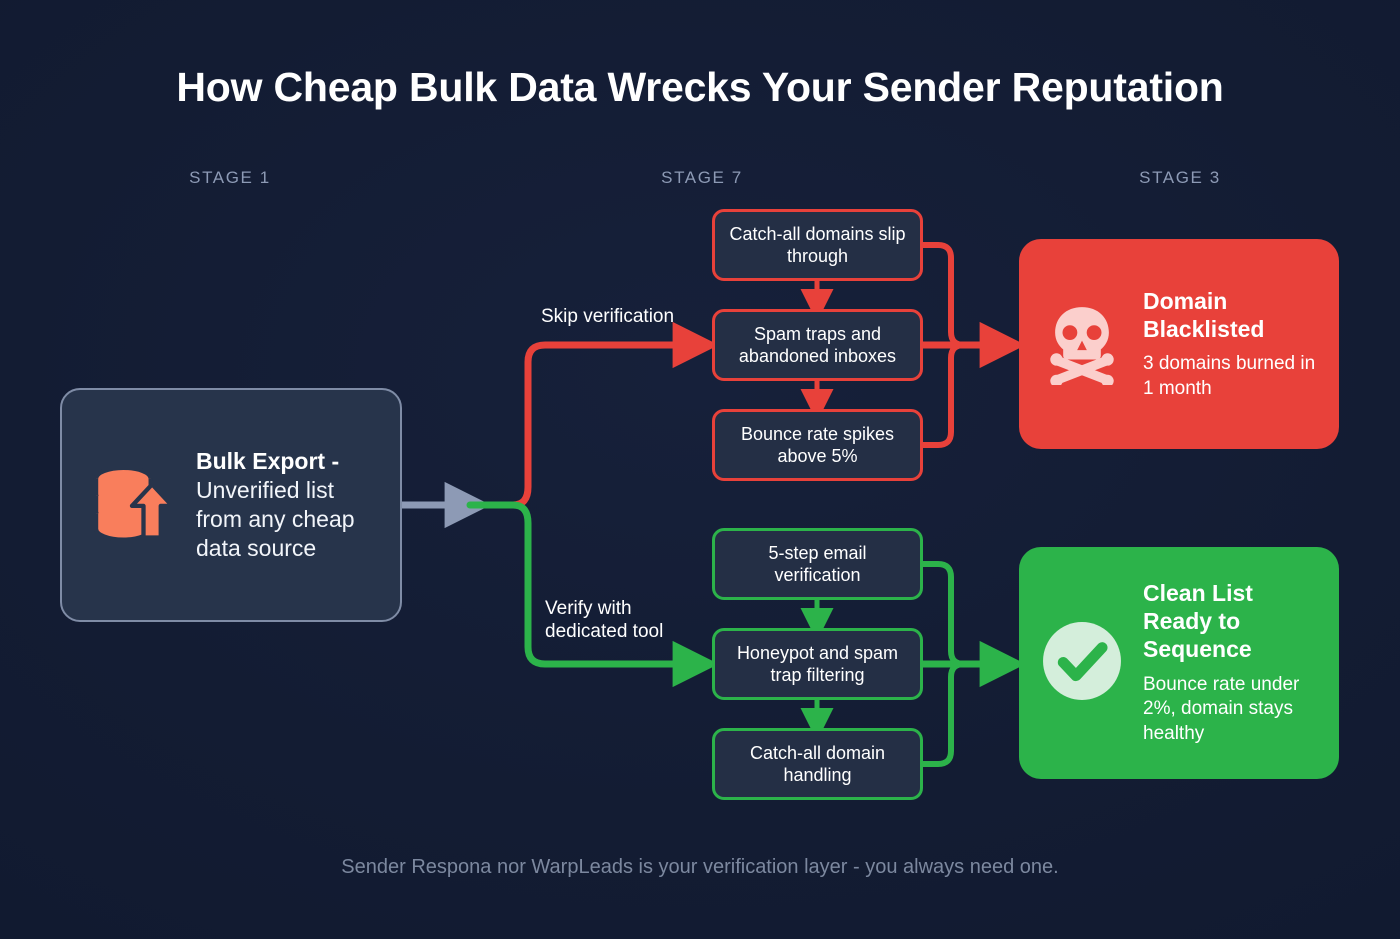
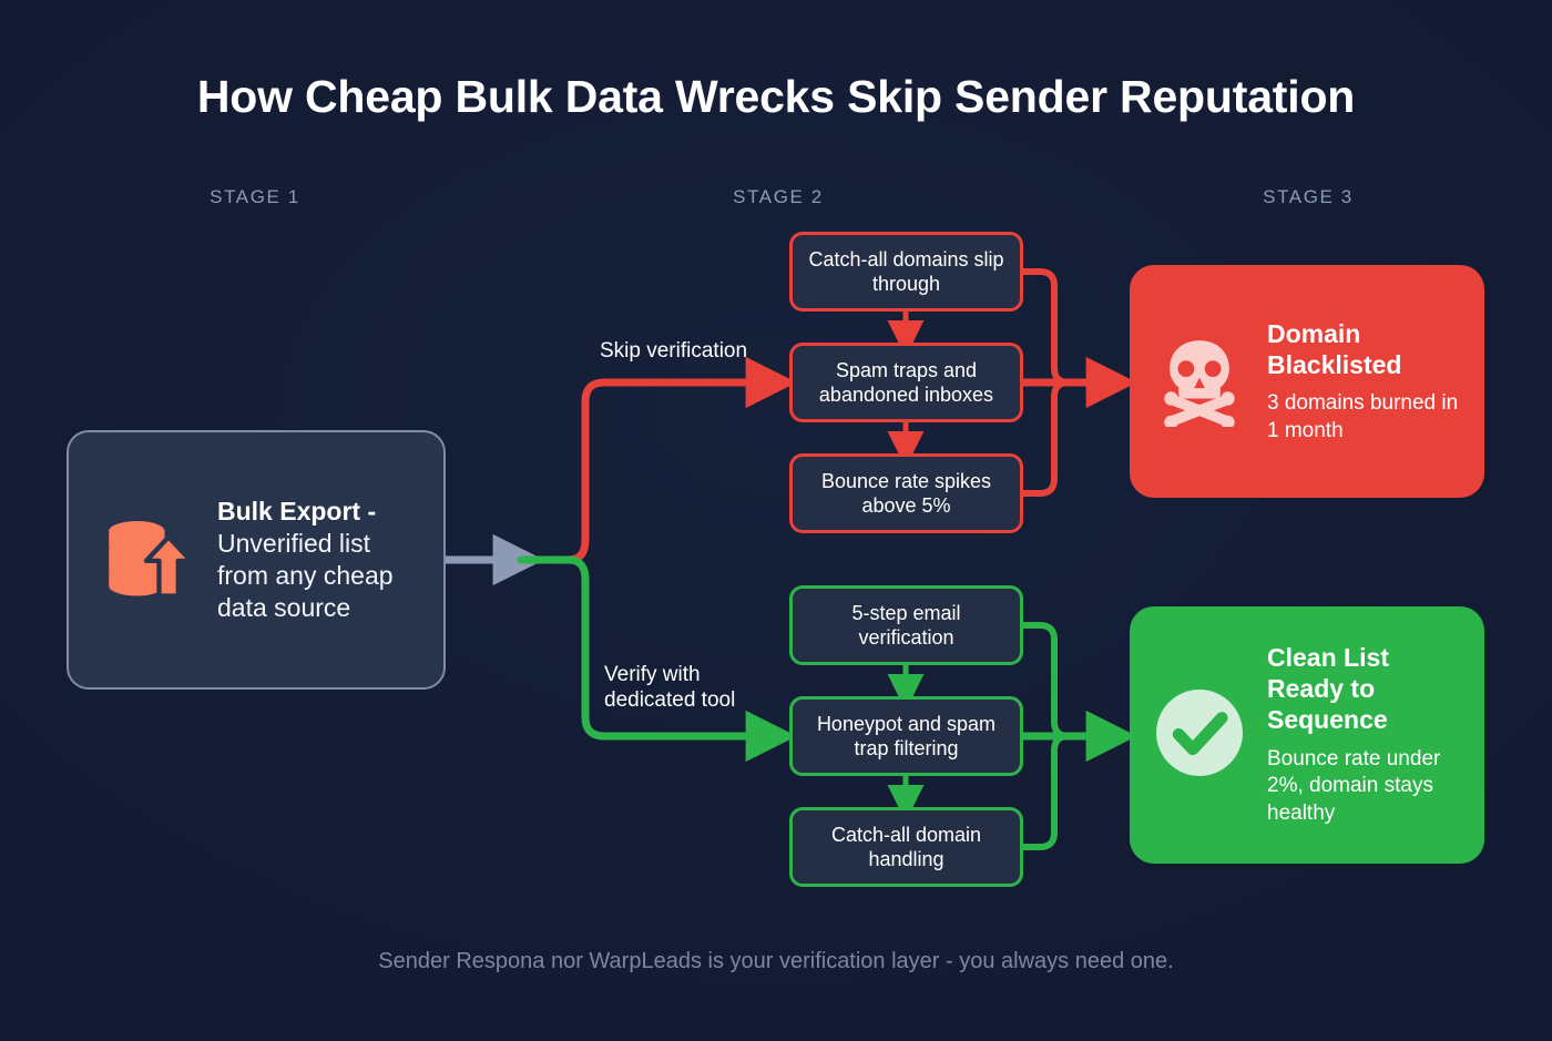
- How Cheap Bulk Data Wrecks Your Sender Reputation
+ How Cheap Bulk Data Wrecks Skip Sender Reputation
  STAGE 1
- STAGE 7
+ STAGE 2
  STAGE 3
  Bulk Export -
  Unverified list
  from any cheap
  data source
  Skip verification
  Verify with
  dedicated tool
  Catch-all domains slip through
  Spam traps and abandoned inboxes
  Bounce rate spikes above 5%
  5-step email verification
  Honeypot and spam trap filtering
  Catch-all domain handling
  Domain Blacklisted
  3 domains burned in 1 month
  Clean List Ready to Sequence
  Bounce rate under 2%, domain stays healthy
  Sender Respona nor WarpLeads is your verification layer - you always need one.
